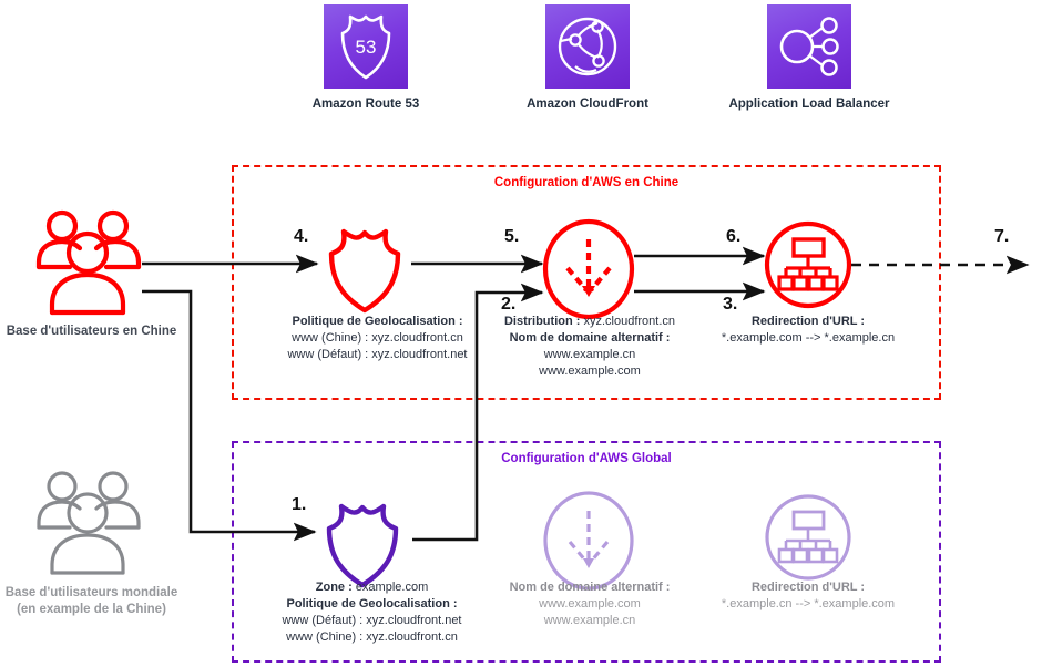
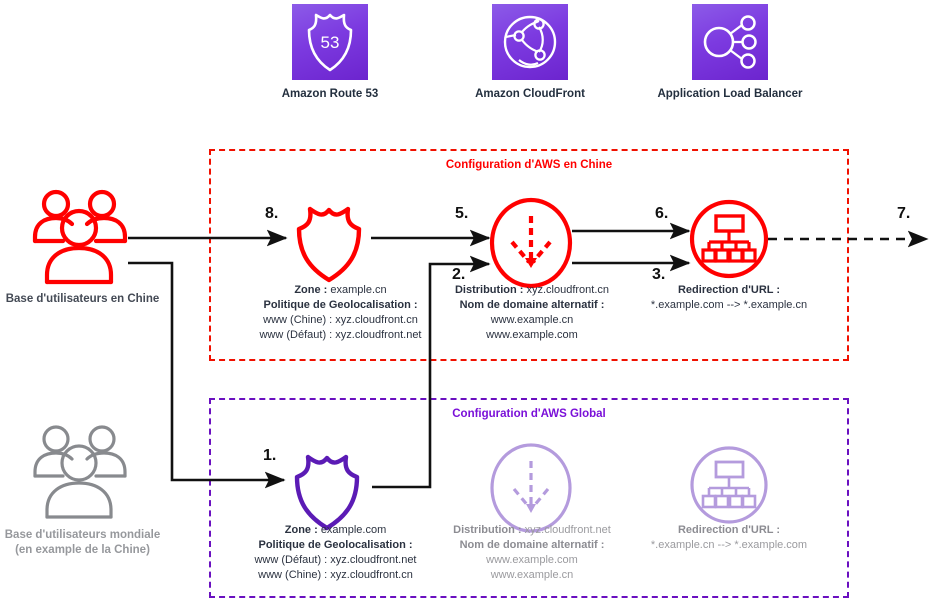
  53
  Amazon Route 53
  Amazon CloudFront
  Application Load Balancer
  Configuration d'AWS en Chine
  Configuration d'AWS Global
  Base d'utilisateurs en Chine
  Base d'utilisateurs mondiale
  (en example de la Chine)
- 4.
+ 8.
  5.
  6.
  7.
  2.
  3.
  1.
+ Zone : example.cn
  Politique de Geolocalisation :
  www (Chine) : xyz.cloudfront.cn
  www (Défaut) : xyz.cloudfront.net
  Distribution : xyz.cloudfront.cn
  Nom de domaine alternatif :
  www.example.cn
  www.example.com
  Redirection d'URL :
  *.example.com --> *.example.cn
  Zone : example.com
  Politique de Geolocalisation :
  www (Défaut) : xyz.cloudfront.net
  www (Chine) : xyz.cloudfront.cn
+ Distribution : xyz.cloudfront.net
  Nom de domaine alternatif :
  www.example.com
  www.example.cn
  Redirection d'URL :
  *.example.cn --> *.example.com
